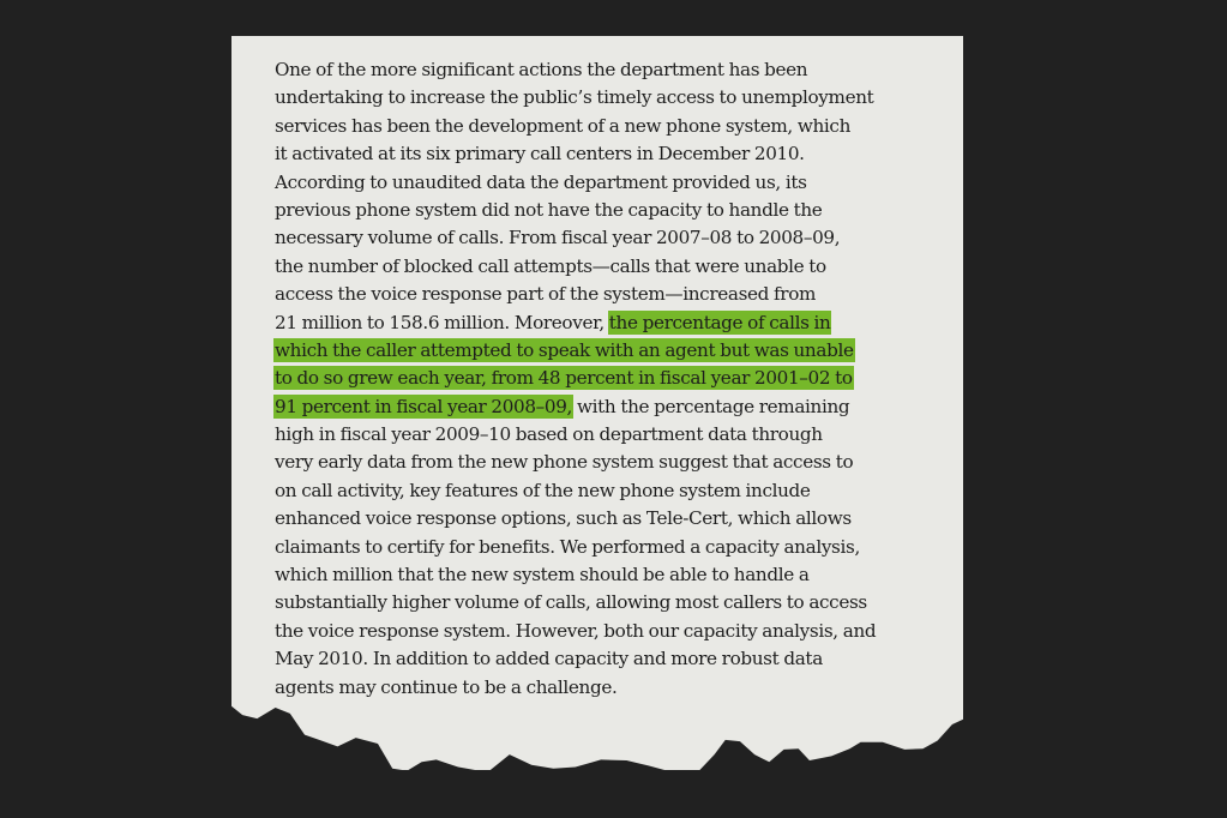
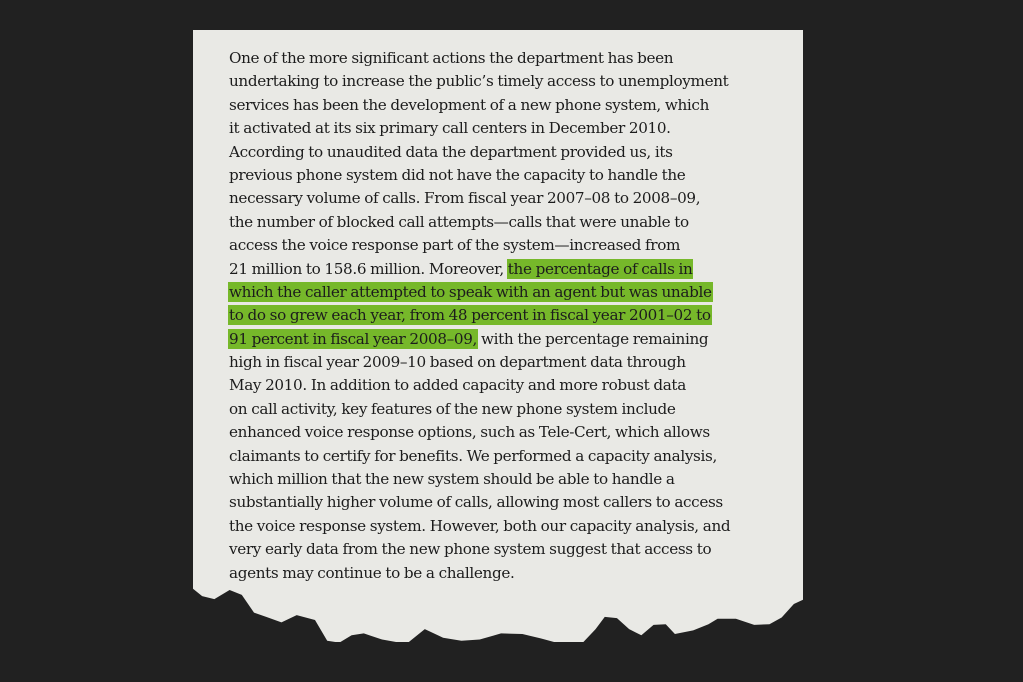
  One of the more significant actions the department has been
  undertaking to increase the public’s timely access to unemployment
  services has been the development of a new phone system, which
  it activated at its six primary call centers in December 2010.
  According to unaudited data the department provided us, its
  previous phone system did not have the capacity to handle the
  necessary volume of calls. From fiscal year 2007–08 to 2008–09,
  the number of blocked call attempts—calls that were unable to
  access the voice response part of the system—increased from
  21 million to 158.6 million. Moreover, the percentage of calls in
  which the caller attempted to speak with an agent but was unable
  to do so grew each year, from 48 percent in fiscal year 2001–02 to
  91 percent in fiscal year 2008–09, with the percentage remaining
  high in fiscal year 2009–10 based on department data through
- very early data from the new phone system suggest that access to
+ May 2010. In addition to added capacity and more robust data
  on call activity, key features of the new phone system include
  enhanced voice response options, such as Tele-Cert, which allows
  claimants to certify for benefits. We performed a capacity analysis,
  which million that the new system should be able to handle a
  substantially higher volume of calls, allowing most callers to access
  the voice response system. However, both our capacity analysis, and
- May 2010. In addition to added capacity and more robust data
+ very early data from the new phone system suggest that access to
  agents may continue to be a challenge.
